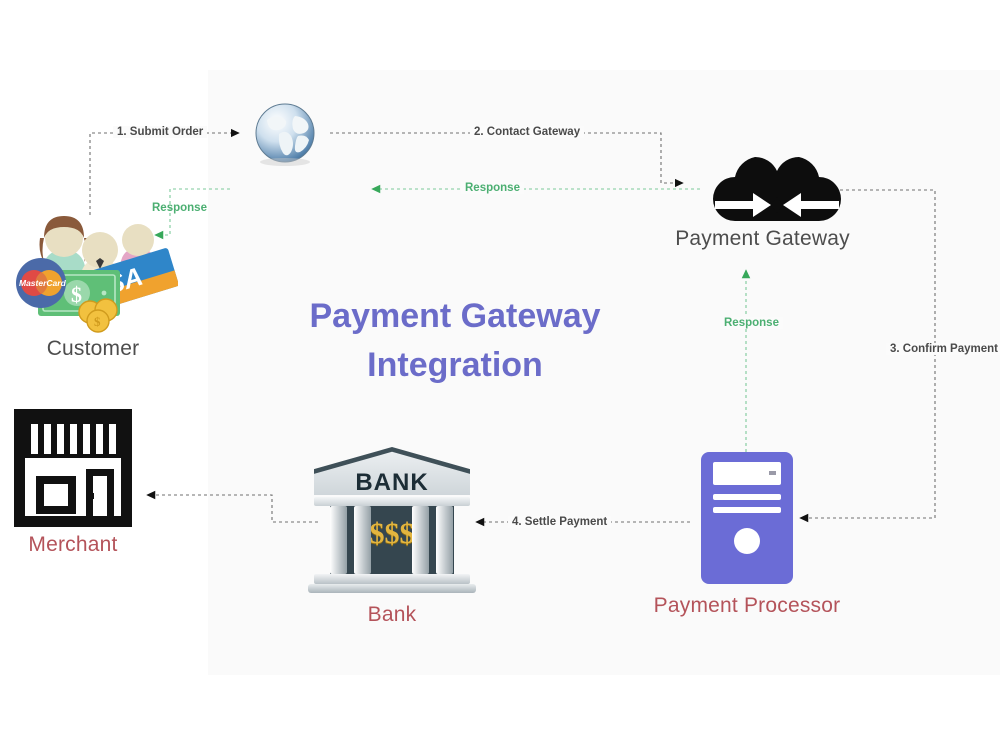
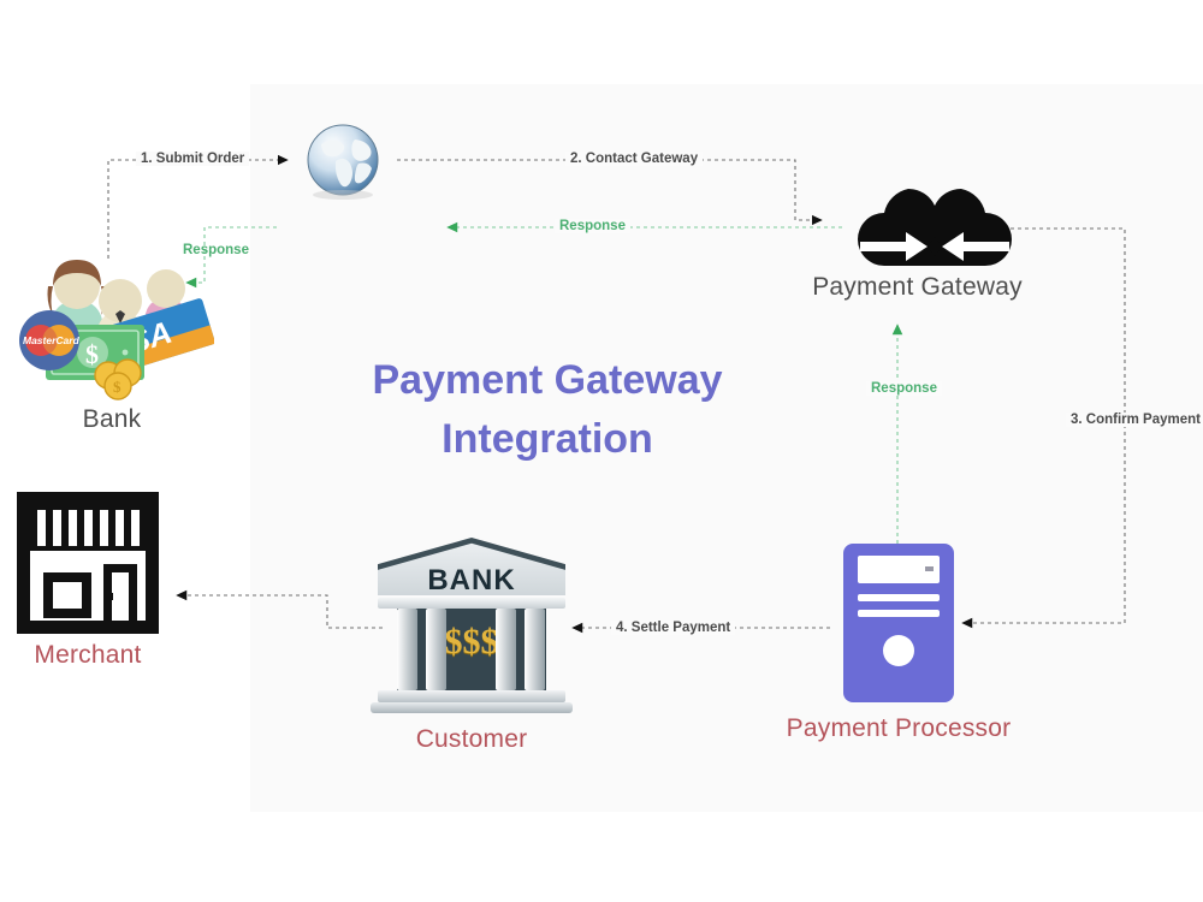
  1. Submit Order
  2. Contact Gateway
  3. Confirm Payment
  4. Settle Payment
  Response
  Response
  Response
  Payment Gateway
  Integration
  $
  MasterCard
  $
- Customer
+ Bank
  Payment Gateway
  Payment Processor
  BANK
  $$$
- Bank
+ Customer
  Merchant
